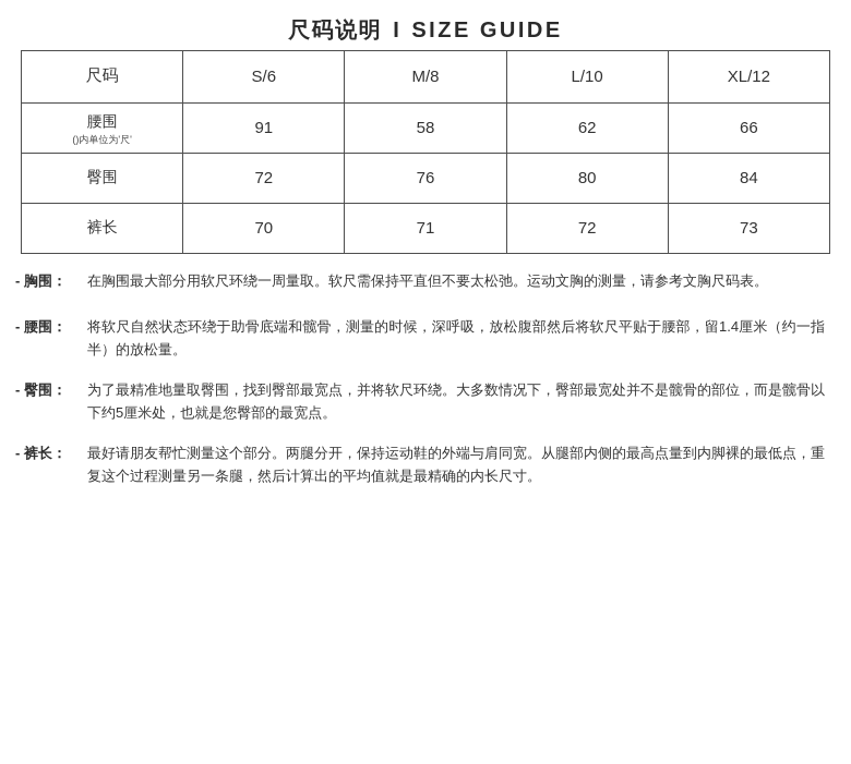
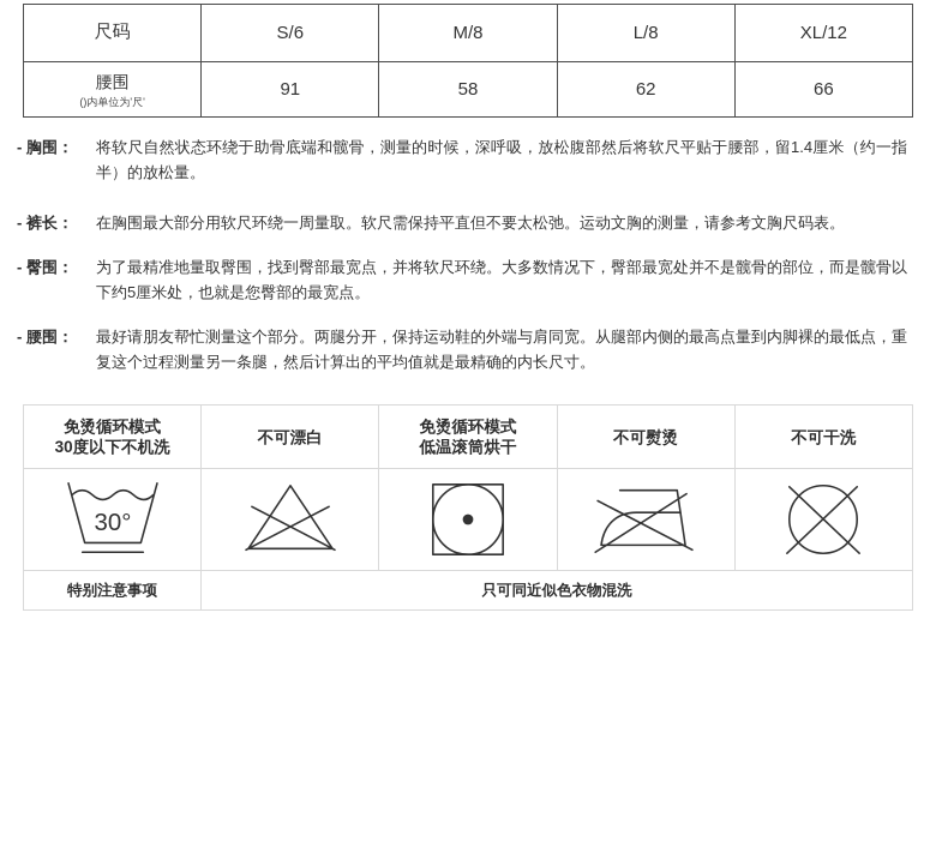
- 尺码说明 I SIZE GUIDE
- 尺码	S/6	M/8	L/10	XL/12
+ 尺码	S/6	M/8	L/8	XL/12
  腰围 ()内单位为'尺'	91	58	62	66
- 臀围	72	76	80	84
- 裤长	70	71	72	73
  - 胸围：
- 在胸围最大部分用软尺环绕一周量取。软尺需保持平直但不要太松弛。运动文胸的测量，请参考文胸尺码表。
+ 将软尺自然状态环绕于助骨底端和髋骨，测量的时候，深呼吸，放松腹部然后将软尺平贴于腰部，留1.4厘米（约一指半）的放松量。
- - 腰围：
+ - 裤长：
- 将软尺自然状态环绕于助骨底端和髋骨，测量的时候，深呼吸，放松腹部然后将软尺平贴于腰部，留1.4厘米（约一指半）的放松量。
+ 在胸围最大部分用软尺环绕一周量取。软尺需保持平直但不要太松弛。运动文胸的测量，请参考文胸尺码表。
  - 臀围：
  为了最精准地量取臀围，找到臀部最宽点，并将软尺环绕。大多数情况下，臀部最宽处并不是髋骨的部位，而是髋骨以下约5厘米处，也就是您臀部的最宽点。
- - 裤长：
+ - 腰围：
  最好请朋友帮忙测量这个部分。两腿分开，保持运动鞋的外端与肩同宽。从腿部内侧的最高点量到内脚裸的最低点，重复这个过程测量另一条腿，然后计算出的平均值就是最精确的内长尺寸。
+ 免烫循环模式 30度以下不机洗	不可漂白	免烫循环模式 低温滚筒烘干	不可熨烫	不可干洗
+ 30°
+ 特别注意事项	只可同近似色衣物混洗
